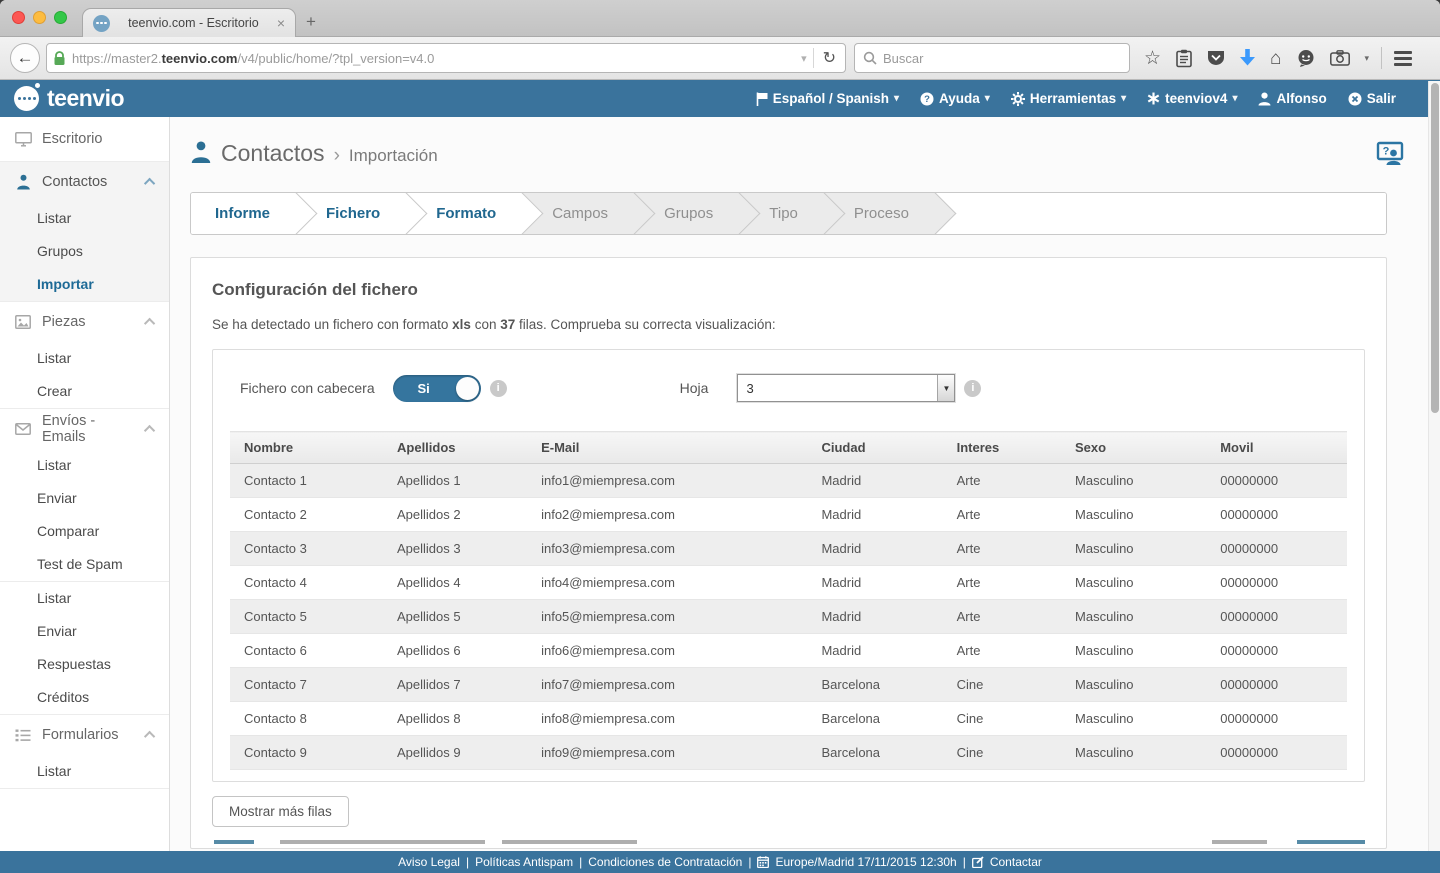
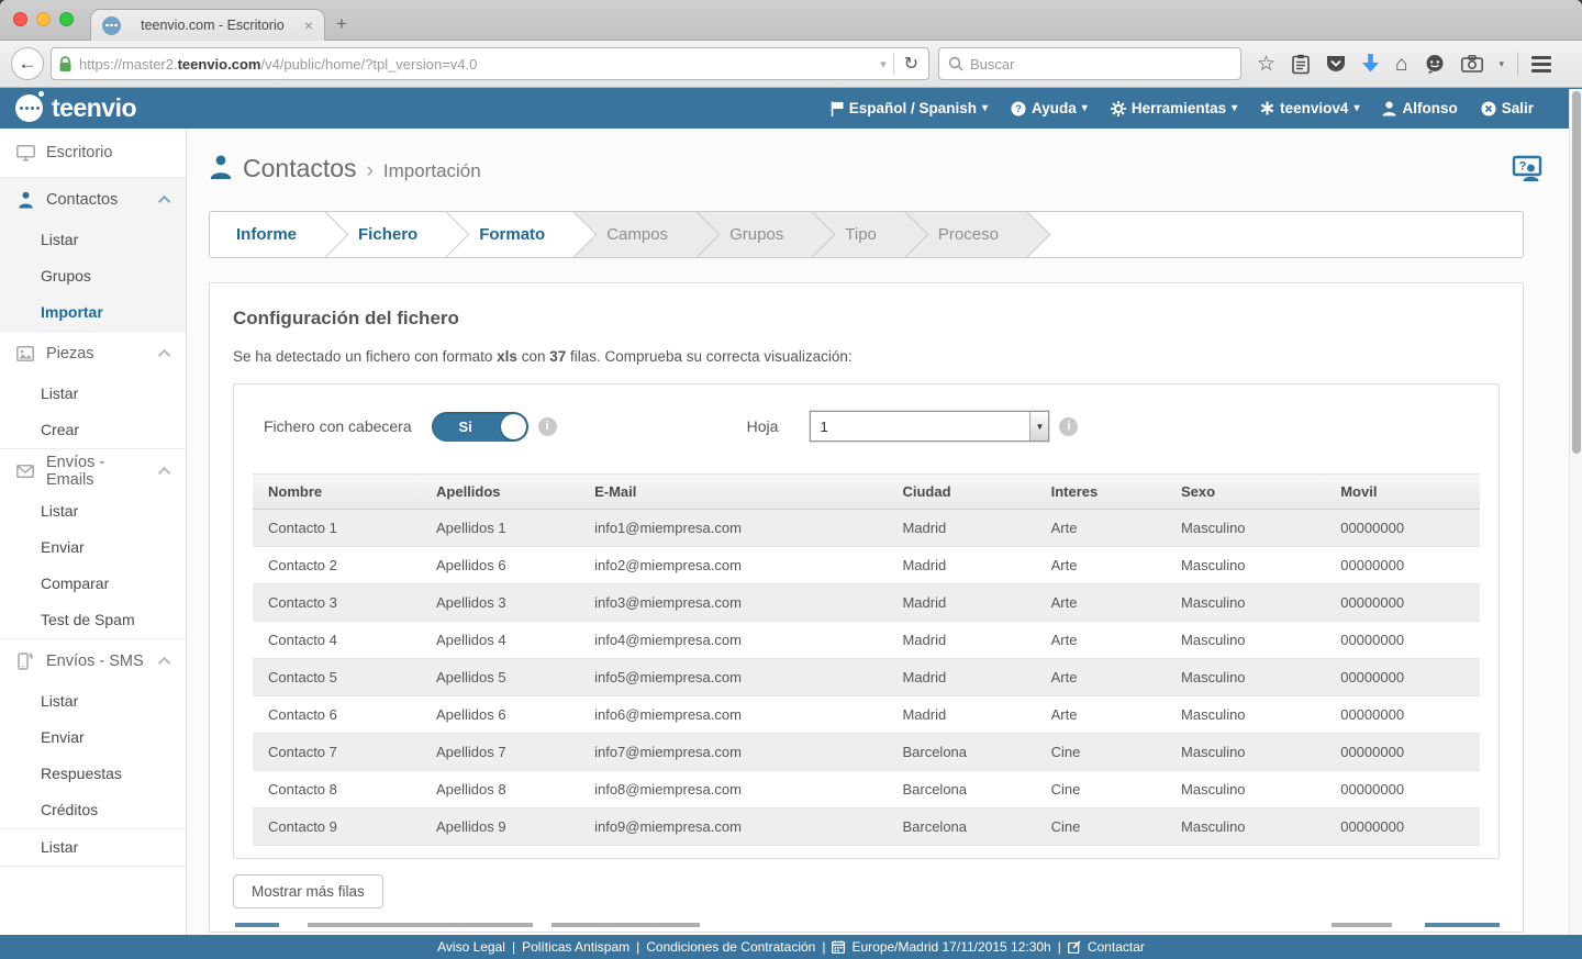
  teenvio.com - Escritorio
  ×
  +
  ←
  https://master2.teenvio.com/v4/public/home/?tpl_version=v4.0
  ▾
  ↻
  Buscar
  ☆
  ⌂
  ▾
  teenvio
  Español / Spanish
  ▾
  ?
  Ayuda
  ▾
  Herramientas
  ▾
  teenviov4
  ▾
  Alfonso
  Salir
  Escritorio
  Contactos
  Listar
  Grupos
  Importar
  Piezas
  Listar
  Crear
  Envíos - Emails
  Listar
  Enviar
  Comparar
  Test de Spam
+ Envíos - SMS
  Listar
  Enviar
  Respuestas
  Créditos
- Formularios
  Listar
  Contactos
  ›
  Importación
  ?
  Informe
  Fichero
  Formato
  Campos
  Grupos
  Tipo
  Proceso
  Configuración del fichero
  Se ha detectado un fichero con formato xls con 37 filas. Comprueba su correcta visualización:
  Fichero con cabecera
  Si
  i
  Hoja
- 3
+ 1
  ▼
  i
  Nombre	Apellidos	E-Mail	Ciudad	Interes	Sexo	Movil
  Contacto 1	Apellidos 1	info1@miempresa.com	Madrid	Arte	Masculino	00000000
- Contacto 2	Apellidos 2	info2@miempresa.com	Madrid	Arte	Masculino	00000000
+ Contacto 2	Apellidos 6	info2@miempresa.com	Madrid	Arte	Masculino	00000000
  Contacto 3	Apellidos 3	info3@miempresa.com	Madrid	Arte	Masculino	00000000
  Contacto 4	Apellidos 4	info4@miempresa.com	Madrid	Arte	Masculino	00000000
  Contacto 5	Apellidos 5	info5@miempresa.com	Madrid	Arte	Masculino	00000000
  Contacto 6	Apellidos 6	info6@miempresa.com	Madrid	Arte	Masculino	00000000
  Contacto 7	Apellidos 7	info7@miempresa.com	Barcelona	Cine	Masculino	00000000
  Contacto 8	Apellidos 8	info8@miempresa.com	Barcelona	Cine	Masculino	00000000
  Contacto 9	Apellidos 9	info9@miempresa.com	Barcelona	Cine	Masculino	00000000
  Mostrar más filas
  Aviso Legal
  |
  Políticas Antispam
  |
  Condiciones de Contratación
  |
  Europe/Madrid 17/11/2015 12:30h
  |
  Contactar
